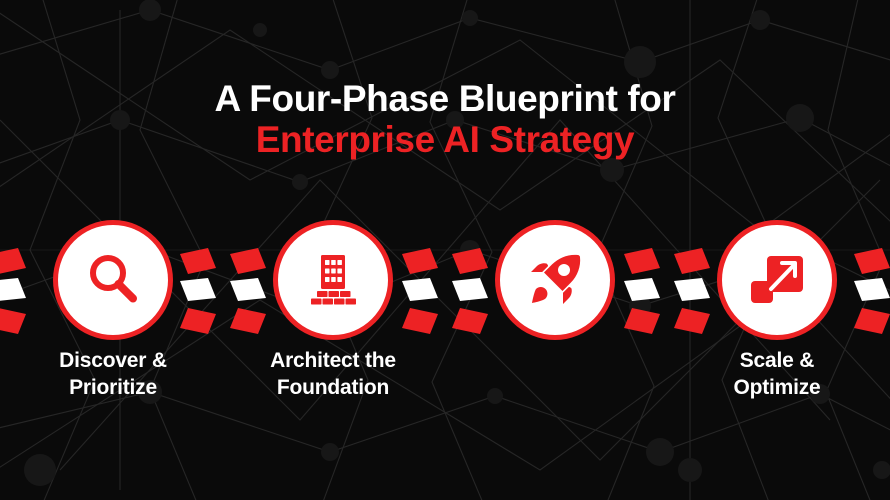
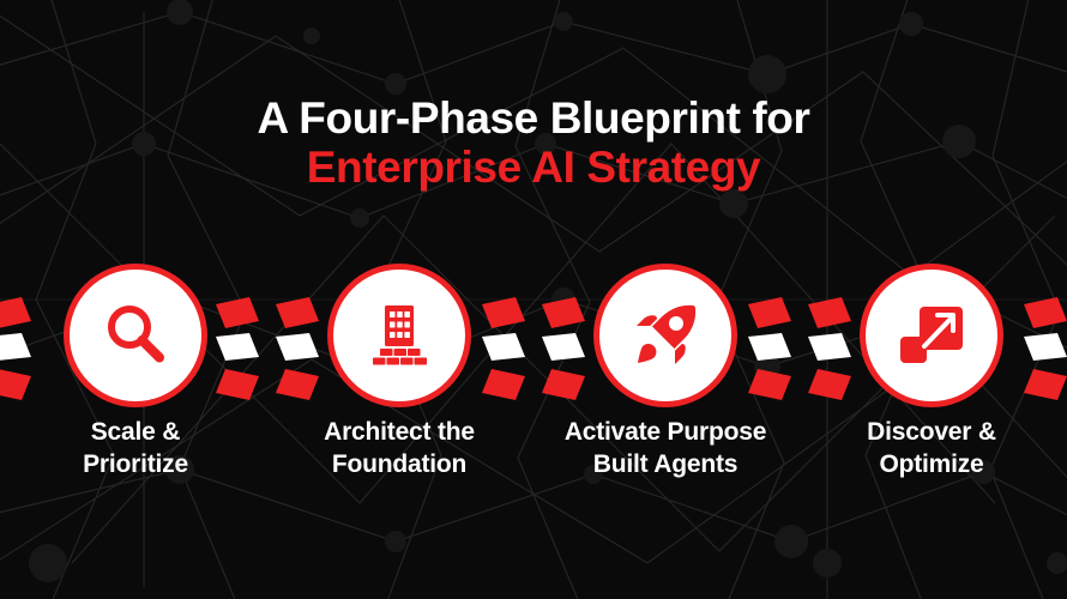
  A Four-Phase Blueprint for
  Enterprise AI Strategy
- Discover &
+ Scale &
  Prioritize
  Architect the
  Foundation
+ Activate Purpose
+ Built Agents
- Scale &
+ Discover &
  Optimize
